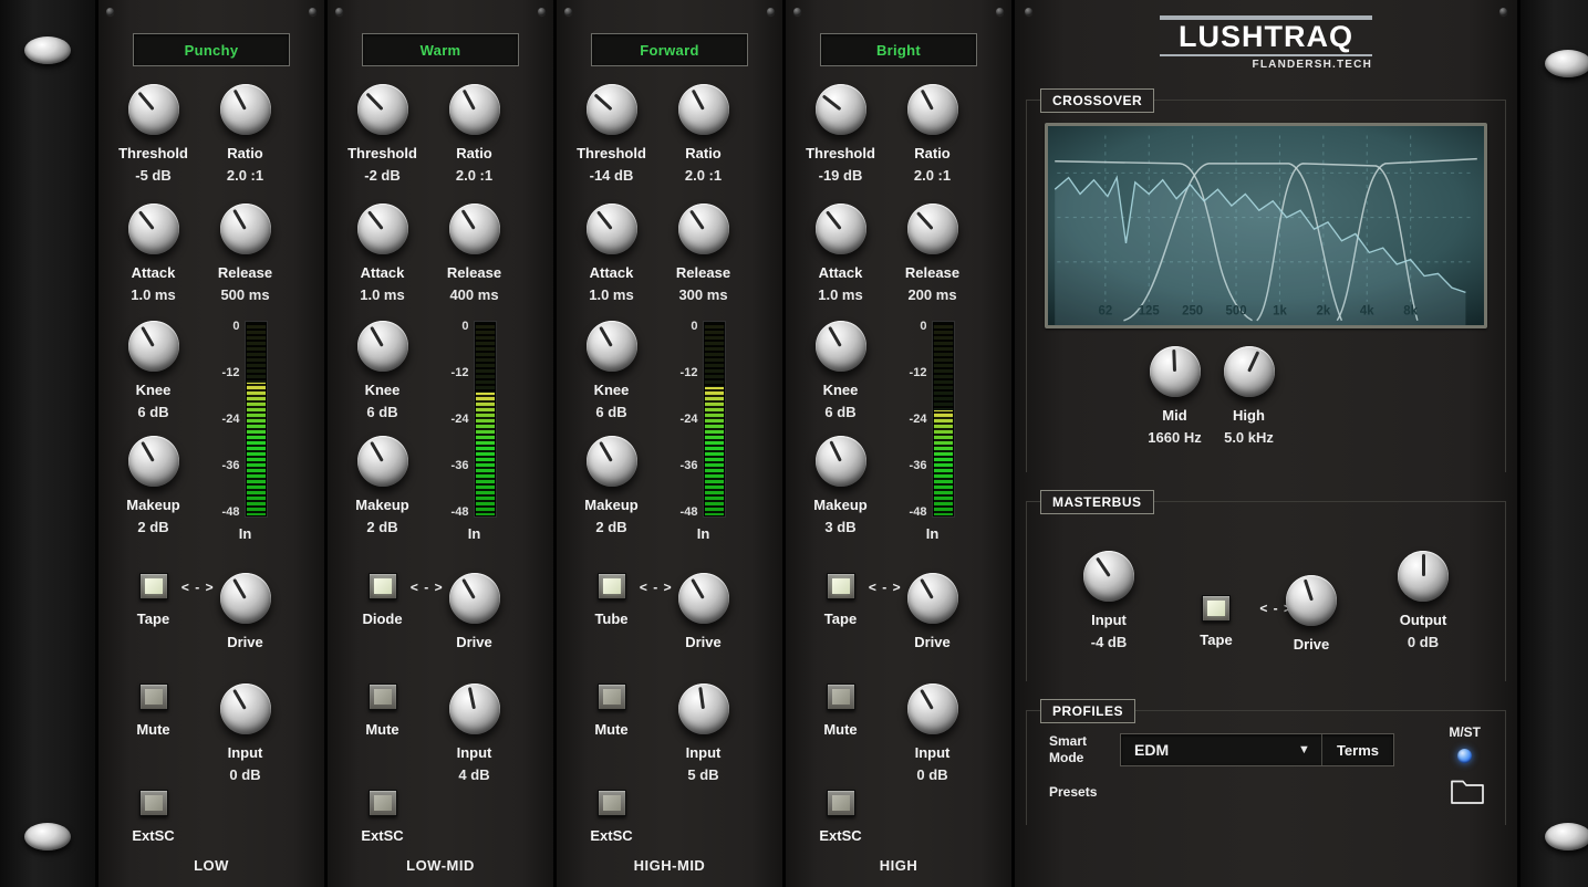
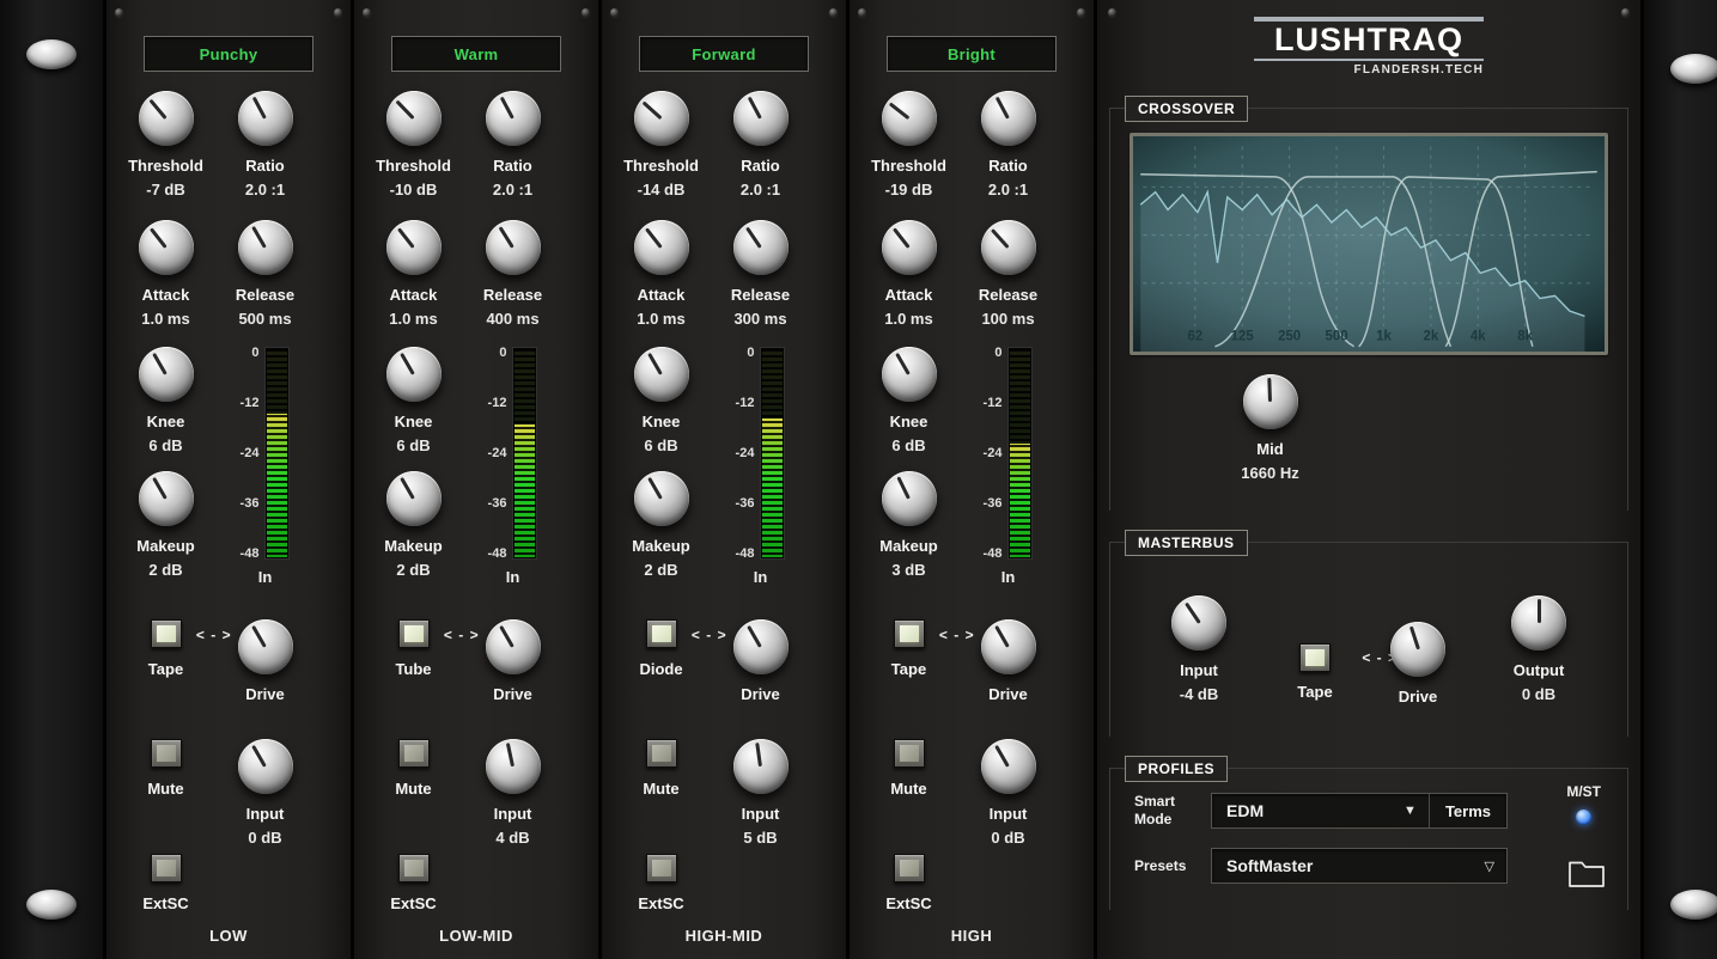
  Punchy
  Threshold
- -5 dB
+ -7 dB
  Ratio
  2.0 :1
  Attack
  1.0 ms
  Release
  500 ms
  Knee
  6 dB
  Makeup
  2 dB
  0
  -12
  -24
  -36
  -48
  In
  Tape
  < - >
  Drive
  Mute
  Input
  0 dB
  ExtSC
  LOW
  Warm
  Threshold
- -2 dB
+ -10 dB
  Ratio
  2.0 :1
  Attack
  1.0 ms
  Release
  400 ms
  Knee
  6 dB
  Makeup
  2 dB
  0
  -12
  -24
  -36
  -48
  In
- Diode
+ Tube
  < - >
  Drive
  Mute
  Input
  4 dB
  ExtSC
  LOW-MID
  Forward
  Threshold
  -14 dB
  Ratio
  2.0 :1
  Attack
  1.0 ms
  Release
  300 ms
  Knee
  6 dB
  Makeup
  2 dB
  0
  -12
  -24
  -36
  -48
  In
- Tube
+ Diode
  < - >
  Drive
  Mute
  Input
  5 dB
  ExtSC
  HIGH-MID
  Bright
  Threshold
  -19 dB
  Ratio
  2.0 :1
  Attack
  1.0 ms
  Release
- 200 ms
+ 100 ms
  Knee
  6 dB
  Makeup
  3 dB
  0
  -12
  -24
  -36
  -48
  In
  Tape
  < - >
  Drive
  Mute
  Input
  0 dB
  ExtSC
  HIGH
  LUSHTRAQ
  FLANDERSH.TECH
  CROSSOVER
  62
  125
  250
  500
  1k
  2k
  4k
  8k
  Mid
  1660 Hz
- High
- 5.0 kHz
  MASTERBUS
  Input
  -4 dB
  Tape
  Drive
  Output
  0 dB
  PROFILES
  Smart Mode
  EDM
  ▼
  Terms
  Presets
+ SoftMaster
+ ▽
  M/ST
